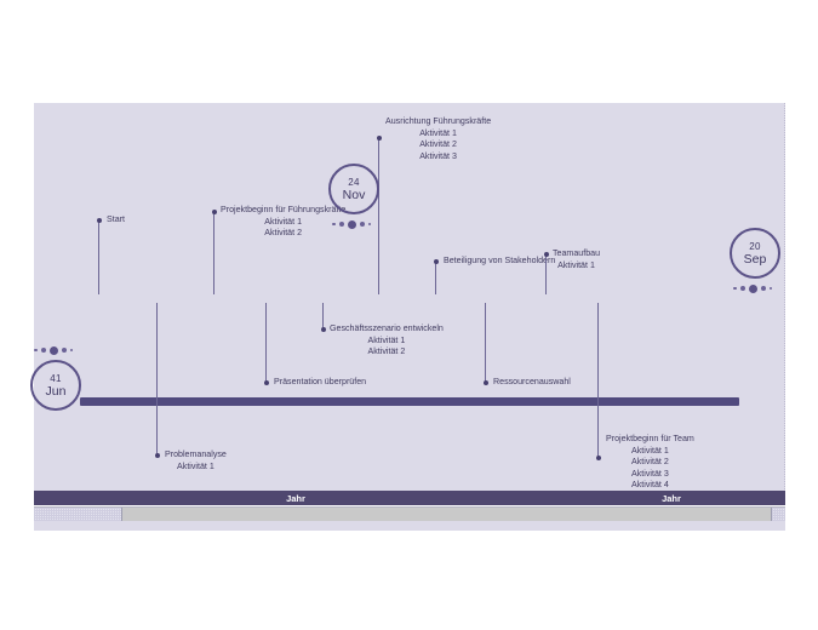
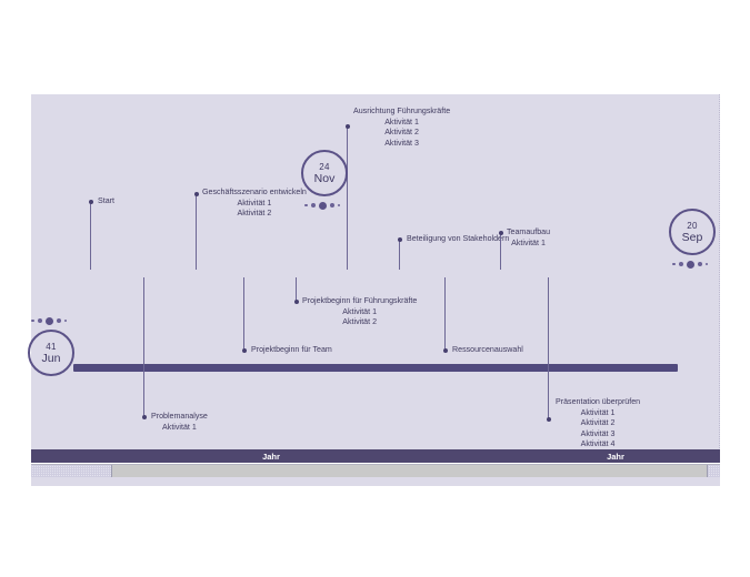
  Start
- Projektbeginn für Führungskräfte
+ Geschäftsszenario entwickeln
  Aktivität 1
  Aktivität 2
  Ausrichtung Führungskräfte
  Aktivität 1
  Aktivität 2
  Aktivität 3
  Beteiligung von Stakeholdrn
  Teamaufbau
  Aktivität 1
- Geschäftsszenario entwickeln
+ Projektbeginn für Führungskräfte
  Aktivität 1
  Aktivität 2
- Präsentation überprüfen
+ Projektbeginn für Team
  Problemanalyse
  Aktivität 1
  Ressourcenauswahl
- Projektbeginn für Team
+ Präsentation überprüfen
  Aktivität 1
  Aktivität 2
  Aktivität 3
  Aktivität 4
  24
  Nov
  41
  Jun
  20
  Sep
  Jahr
  Jahr
